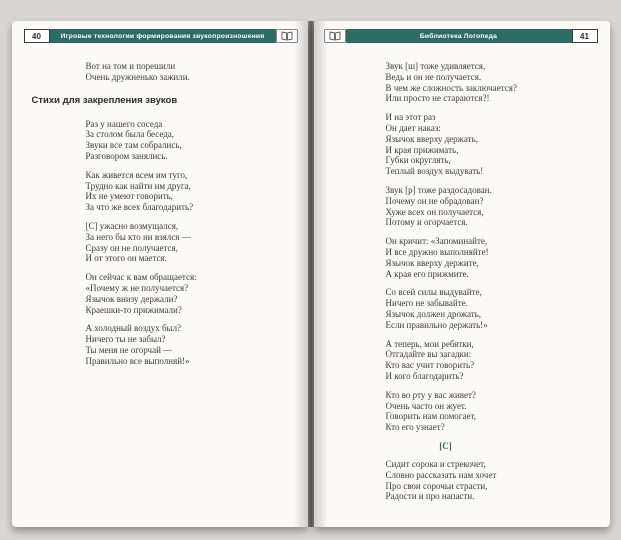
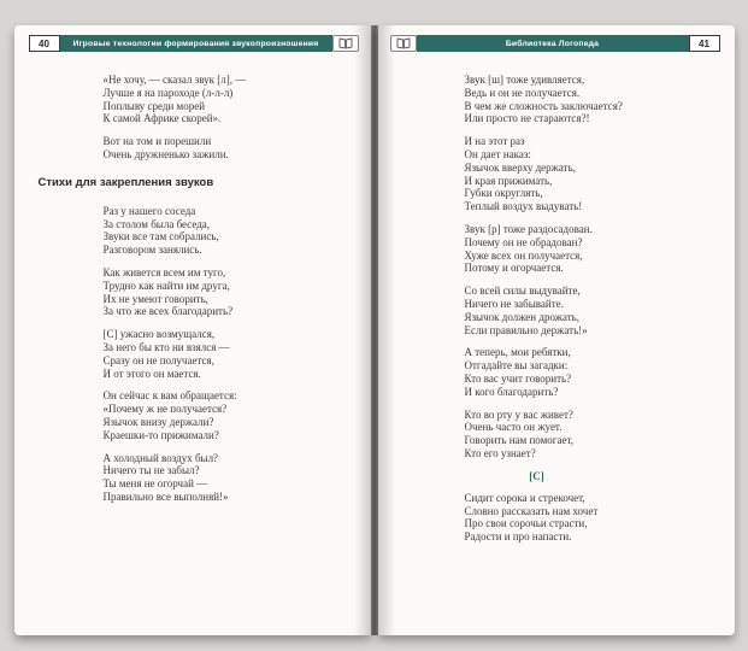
  40
+ «Не хочу, — сказал звук [л], —
+ Лучше я на пароходе (л-л-л)
+ Поплыву среди морей
+ К самой Африке скорей».
  Вот на том и порешили
  Очень дружненько зажили.
  Стихи для закрепления звуков
  Раз у нашего соседа
  За столом была беседа,
  Звуки все там собрались,
  Разговором занялись.
  Как живется всем им туго,
  Трудно как найти им друга,
  Их не умеют говорить,
  За что же всех благодарить?
  [С] ужасно возмущался,
  За него бы кто ни взялся —
  Сразу он не получается,
  И от этого он мается.
  Он сейчас к вам обращается:
  «Почему ж не получается?
  Язычок внизу держали?
  Краешки-то прижимали?
  А холодный воздух был?
  Ничего ты не забыл?
  Ты меня не огорчай —
  Правильно все выполняй!»
  41
  Звук [ш] тоже удивляется,
  Ведь и он не получается.
  В чем же сложность заключается?
  Или просто не стараются?!
  И на этот раз
  Он дает наказ:
  Язычок вверху держать,
  И края прижимать,
  Губки округлять,
  Теплый воздух выдувать!
  Звук [р] тоже раздосадован.
  Почему он не обрадован?
  Хуже всех он получается,
  Потому и огорчается.
- Он кричит: «Запоминайте,
- И все дружно выполняйте!
- Язычок вверху держите,
- А края его прижмите.
  Со всей силы выдувайте,
  Ничего не забывайте.
  Язычок должен дрожать,
  Если правильно держать!»
  А теперь, мои ребятки,
  Отгадайте вы загадки:
  Кто вас учит говорить?
  И кого благодарить?
  Кто во рту у вас живет?
  Очень часто он жует.
  Говорить нам помогает,
  Кто его узнает?
  [С]
  Сидит сорока и стрекочет,
  Словно рассказать нам хочет
  Про свои сорочьи страсти,
  Радости и про напасти.
